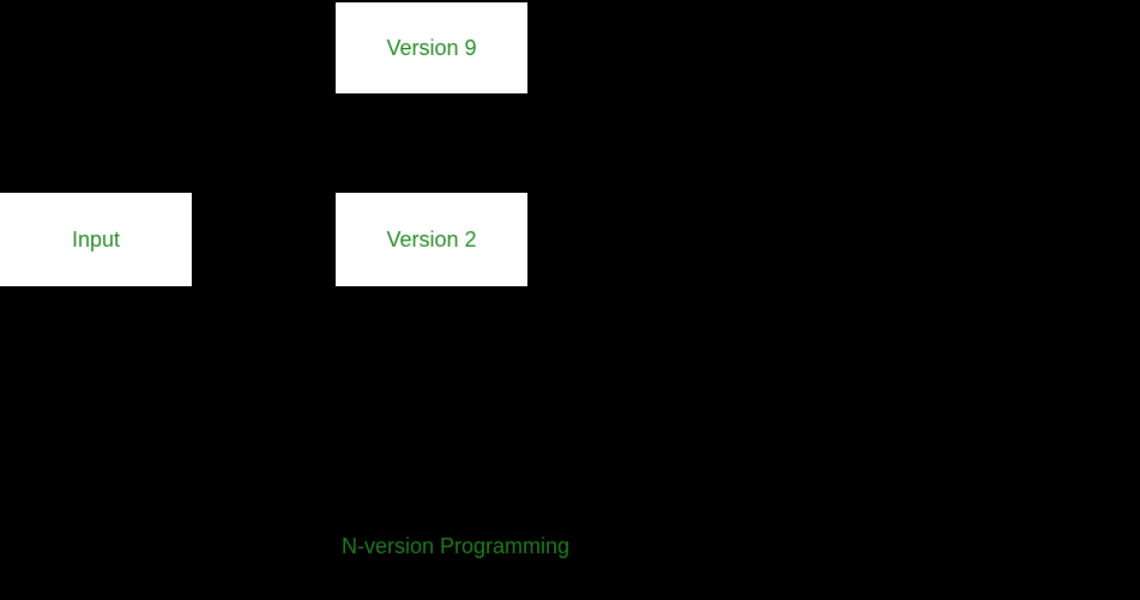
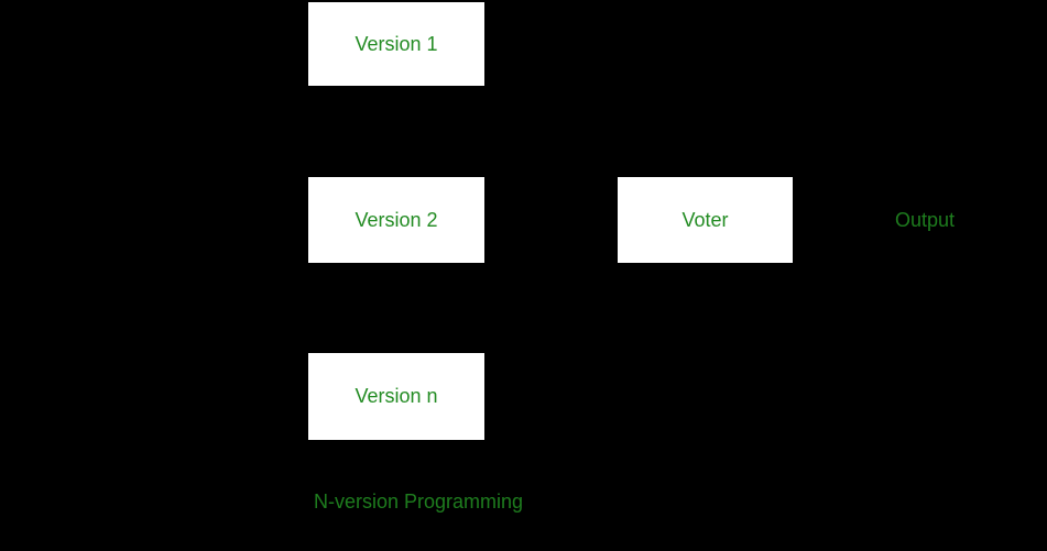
- Version 9
+ Version 1
- Input
  Version 2
+ Voter
+ Version n
+ Output
  N-version Programming
